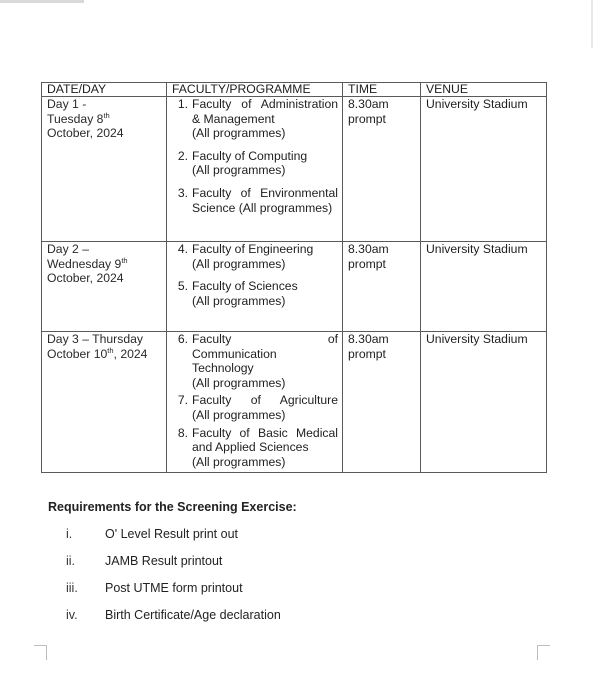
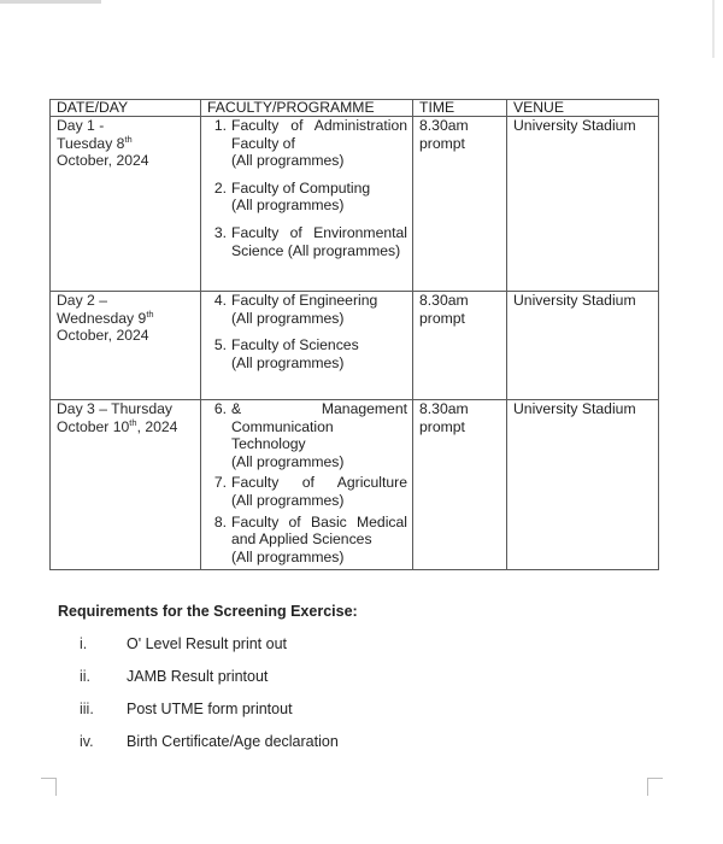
  DATE/DAY	FACULTY/PROGRAMME	TIME	VENUE
- Day 1 - Tuesday 8th October, 2024	1. Faculty of Administration & Management (All programmes) 2. Faculty of Computing (All programmes) 3. Faculty of Environmental Science (All programmes)	8.30am prompt	University Stadium
+ Day 1 - Tuesday 8th October, 2024	1. Faculty of Administration Faculty of (All programmes) 2. Faculty of Computing (All programmes) 3. Faculty of Environmental Science (All programmes)	8.30am prompt	University Stadium
  Day 2 – Wednesday 9th October, 2024	4. Faculty of Engineering (All programmes) 5. Faculty of Sciences (All programmes)	8.30am prompt	University Stadium
- Day 3 – Thursday October 10th, 2024	6. Faculty of Communication Technology (All programmes) 7. Faculty of Agriculture (All programmes) 8. Faculty of Basic Medical and Applied Sciences (All programmes)	8.30am prompt	University Stadium
+ Day 3 – Thursday October 10th, 2024	6. & Management Communication Technology (All programmes) 7. Faculty of Agriculture (All programmes) 8. Faculty of Basic Medical and Applied Sciences (All programmes)	8.30am prompt	University Stadium
  Requirements for the Screening Exercise:
  i.
  O' Level Result print out
  ii.
  JAMB Result printout
  iii.
  Post UTME form printout
  iv.
  Birth Certificate/Age declaration
